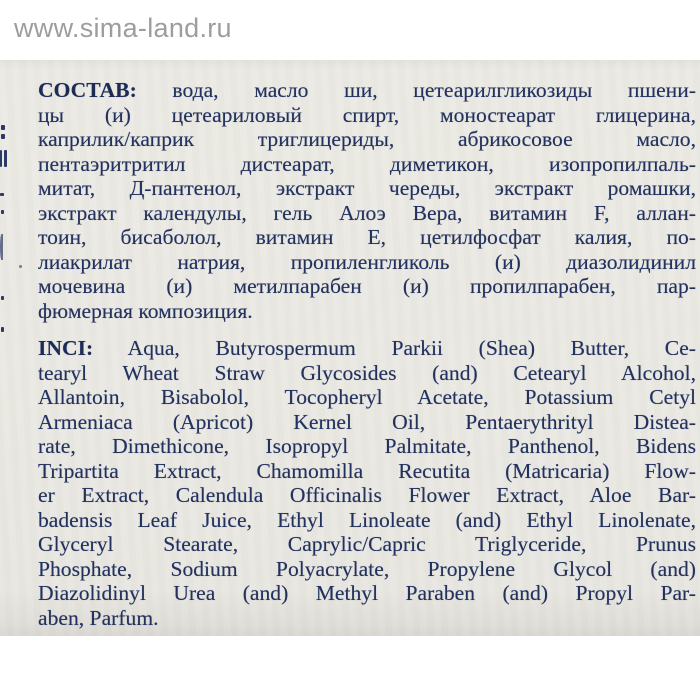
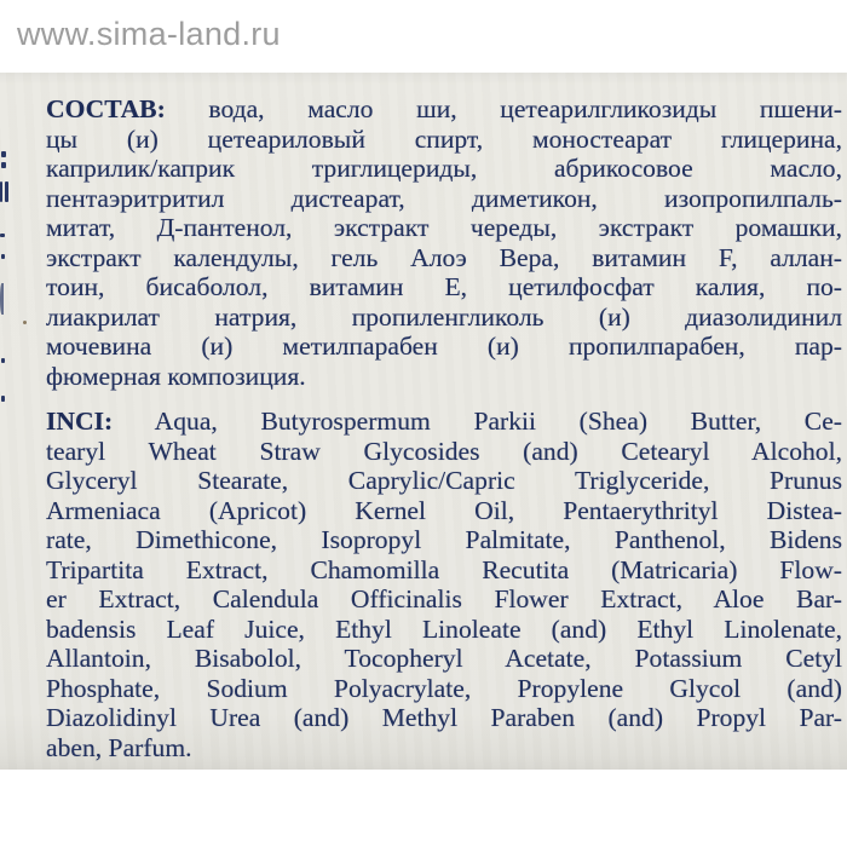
  www.sima-land.ru
  СОСТАВ: вода, масло ши, цетеарилгликозиды пшени-
  цы (и) цетеариловый спирт, моностеарат глицерина,
  каприлик/каприк триглицериды, абрикосовое масло,
  пентаэритритил дистеарат, диметикон, изопропилпаль-
  митат, Д-пантенол, экстракт череды, экстракт ромашки,
  экстракт календулы, гель Алоэ Вера, витамин F, аллан-
  тоин, бисаболол, витамин Е, цетилфосфат калия, по-
  лиакрилат натрия, пропиленгликоль (и) диазолидинил
  мочевина (и) метилпарабен (и) пропилпарабен, пар-
  фюмерная композиция.
  INCI: Aqua, Butyrospermum Parkii (Shea) Butter, Ce-
  tearyl Wheat Straw Glycosides (and) Cetearyl Alcohol,
- Allantoin, Bisabolol, Tocopheryl Acetate, Potassium Cetyl
+ Glyceryl Stearate, Caprylic/Capric Triglyceride, Prunus
  Armeniaca (Apricot) Kernel Oil, Pentaerythrityl Distea-
  rate, Dimethicone, Isopropyl Palmitate, Panthenol, Bidens
  Tripartita Extract, Chamomilla Recutita (Matricaria) Flow-
  er Extract, Calendula Officinalis Flower Extract, Aloe Bar-
  badensis Leaf Juice, Ethyl Linoleate (and) Ethyl Linolenate,
- Glyceryl Stearate, Caprylic/Capric Triglyceride, Prunus
+ Allantoin, Bisabolol, Tocopheryl Acetate, Potassium Cetyl
  Phosphate, Sodium Polyacrylate, Propylene Glycol (and)
  Diazolidinyl Urea (and) Methyl Paraben (and) Propyl Par-
  aben, Parfum.
